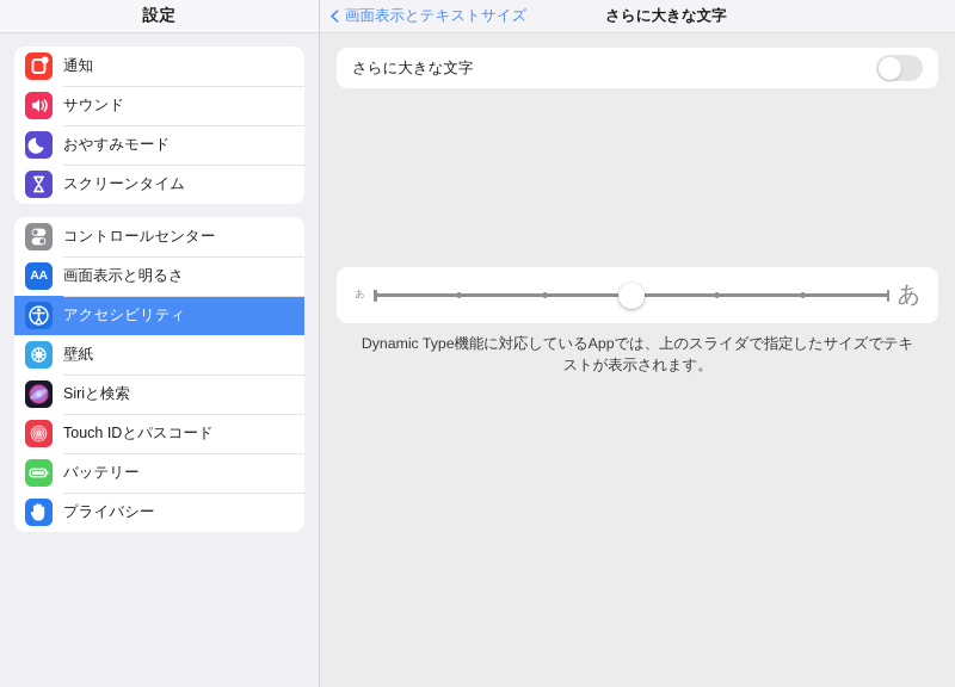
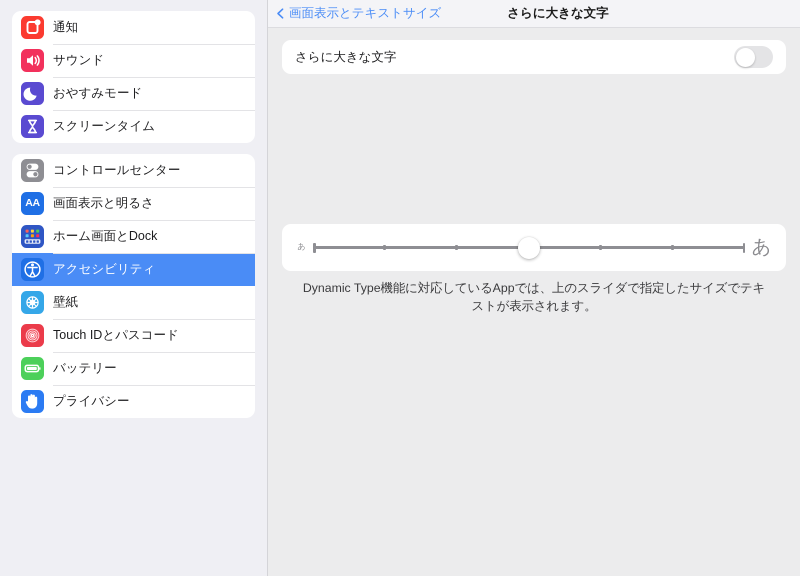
- 設定
  通知
  サウンド
  おやすみモード
  スクリーンタイム
  コントロールセンター
  AA
  画面表示と明るさ
+ ホーム画面とDock
  アクセシビリティ
  壁紙
- Siriと検索
  Touch IDとパスコード
  バッテリー
  プライバシー
  画面表示とテキストサイズ
  さらに大きな文字
  さらに大きな文字
  あ
  あ
  Dynamic Type機能に対応しているAppでは、上のスライダで指定したサイズでテキストが表示されます。
